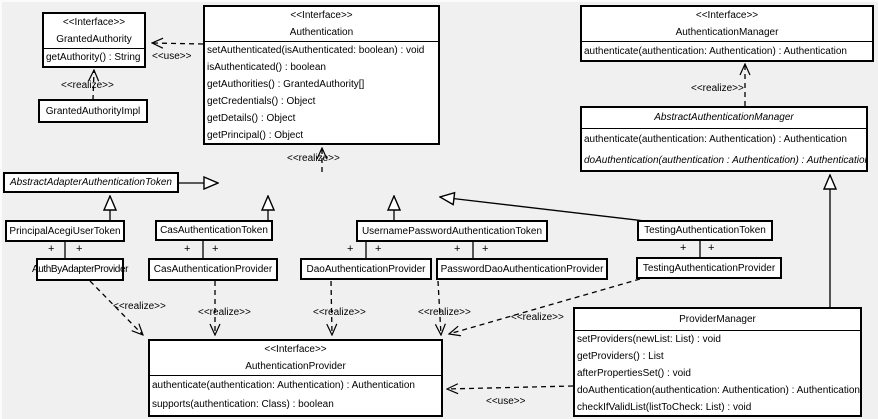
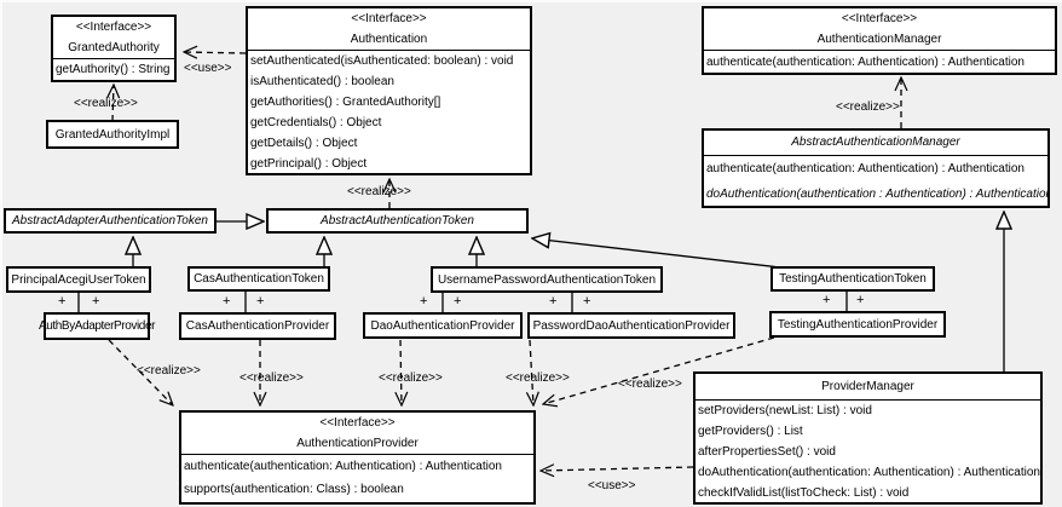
  <<Interface>>
  GrantedAuthority
  getAuthority() : String
  GrantedAuthorityImpl
  <<Interface>>
  Authentication
  setAuthenticated(isAuthenticated: boolean) : void
  isAuthenticated() : boolean
  getAuthorities() : GrantedAuthority[]
  getCredentials() : Object
  getDetails() : Object
  getPrincipal() : Object
  <<Interface>>
  AuthenticationManager
  authenticate(authentication: Authentication) : Authentication
  AbstractAuthenticationManager
  authenticate(authentication: Authentication) : Authentication
  doAuthentication(authentication : Authentication) : Authenticatio
  AbstractAdapterAuthenticationToken
+ AbstractAuthenticationToken
  PrincipalAcegiUserToken
  CasAuthenticationToken
  UsernamePasswordAuthenticationToken
  TestingAuthenticationToken
  AuthByAdapterProvider
  CasAuthenticationProvider
  DaoAuthenticationProvider
  PasswordDaoAuthenticationProvider
  TestingAuthenticationProvider
  <<Interface>>
  AuthenticationProvider
  authenticate(authentication: Authentication) : Authentication
  supports(authentication: Class) : boolean
  ProviderManager
  setProviders(newList: List) : void
  getProviders() : List
  afterPropertiesSet() : void
  doAuthentication(authentication: Authentication) : Authentication
  checkIfValidList(listToCheck: List) : void
  <<use>>
  <<realize>>
  <<realize>>
  <<realize>>
  <<realize>>
  <<realize>>
  <<realize>>
  <<realize>>
  <<realize>>
  <<use>>
  +
  +
  +
  +
  +
  +
  +
  +
  +
  +
